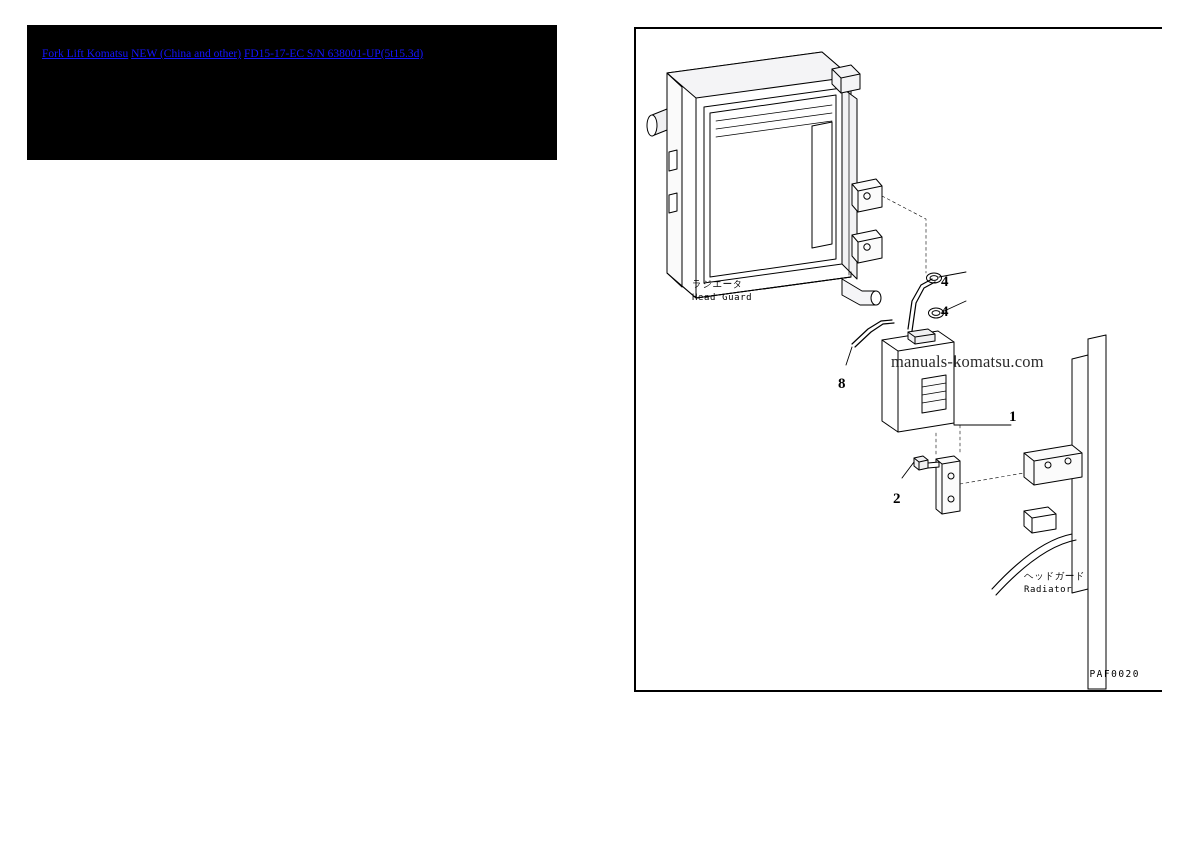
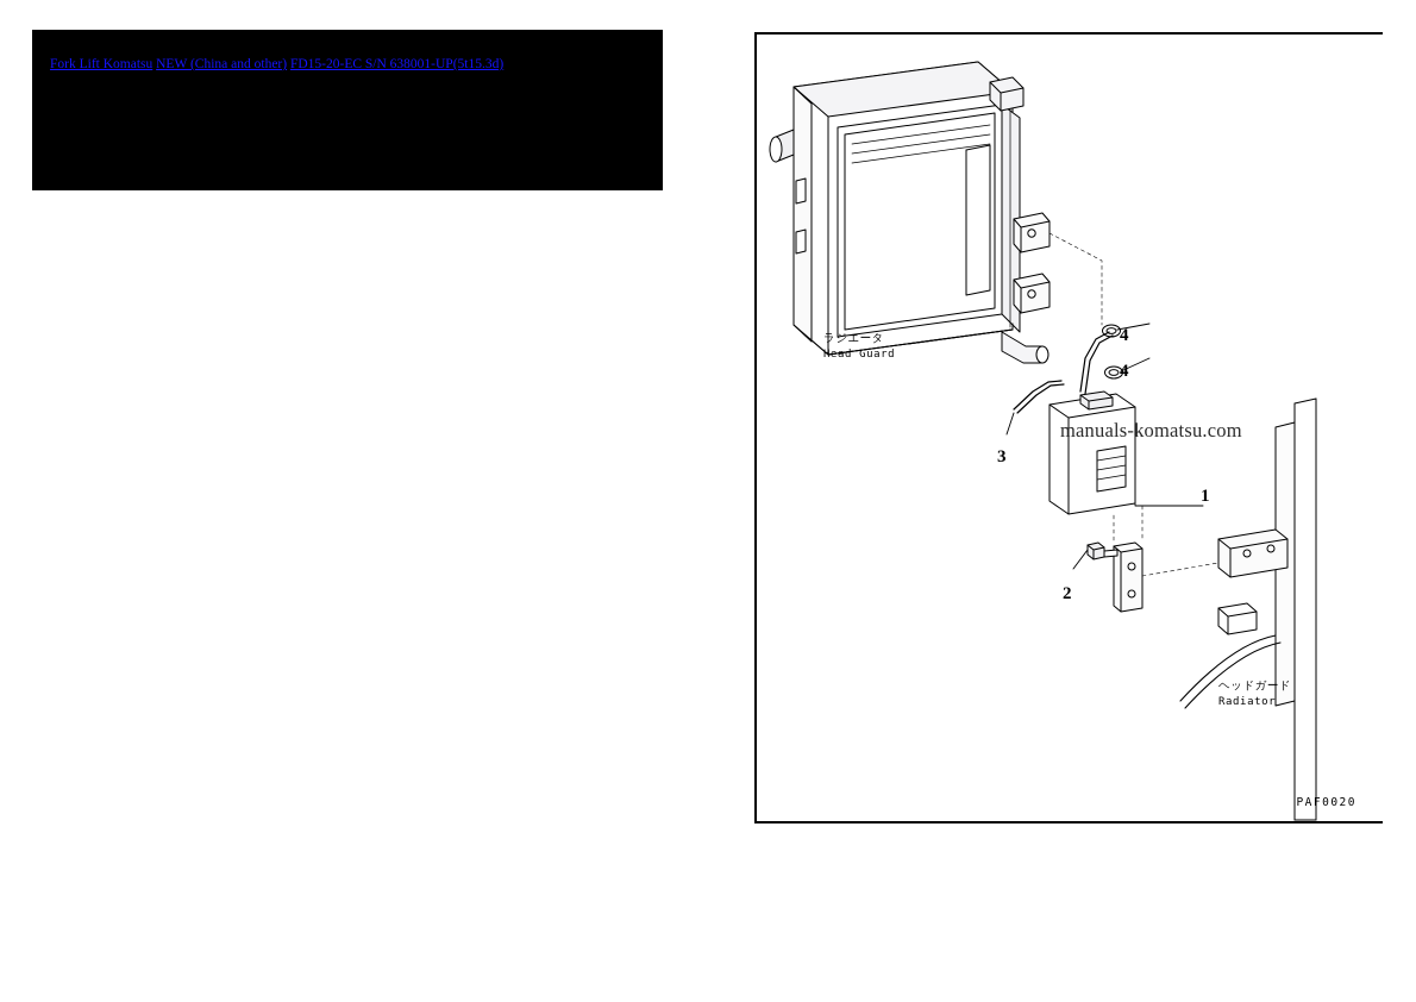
- Fork Lift Komatsu NEW (China and other) FD15-17-EC S/N 638001-UP(5t15.3d)
+ Fork Lift Komatsu NEW (China and other) FD15-20-EC S/N 638001-UP(5t15.3d)
  4
  4
- 8
+ 3
  1
  2
  ラジエータ
  Head Guard
  ヘッドガード
  Radiator
  manuals-komatsu.com
  PAF0020
